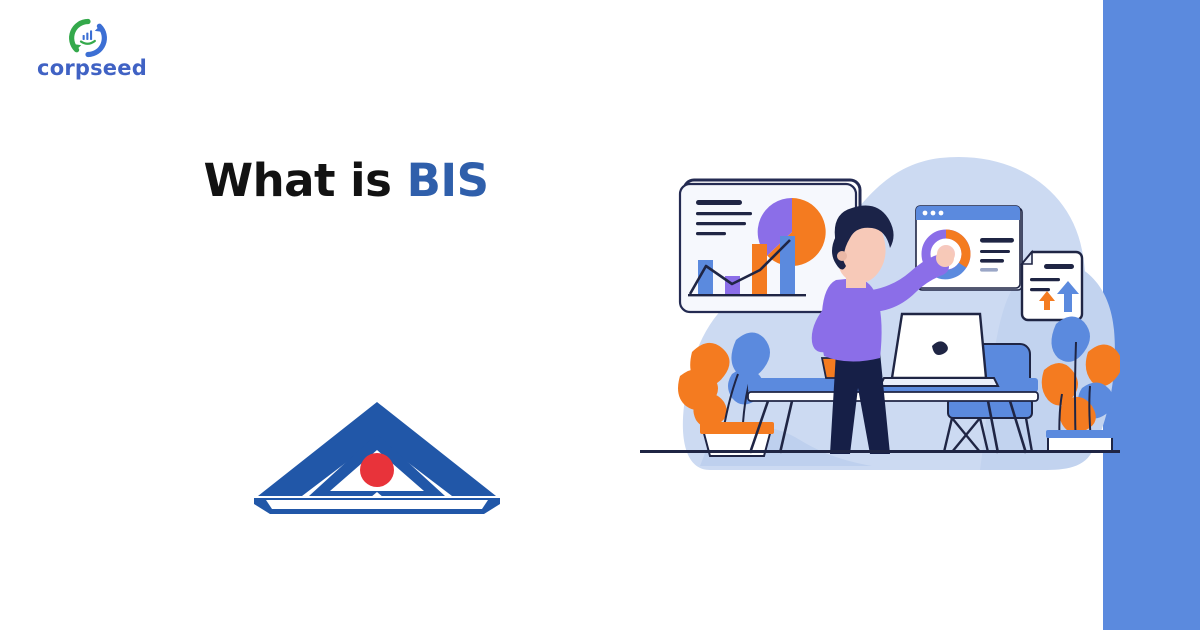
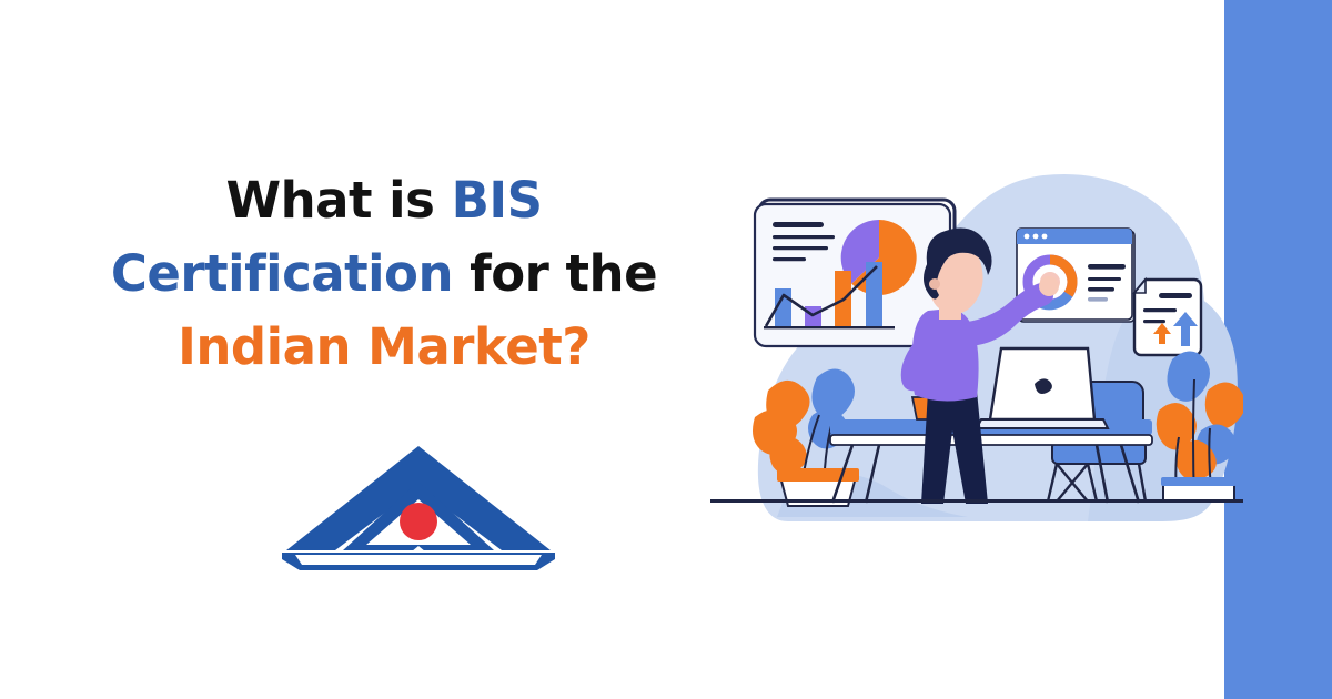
- corpseed
  What is BIS
+ Certification for the
+ Indian Market?
